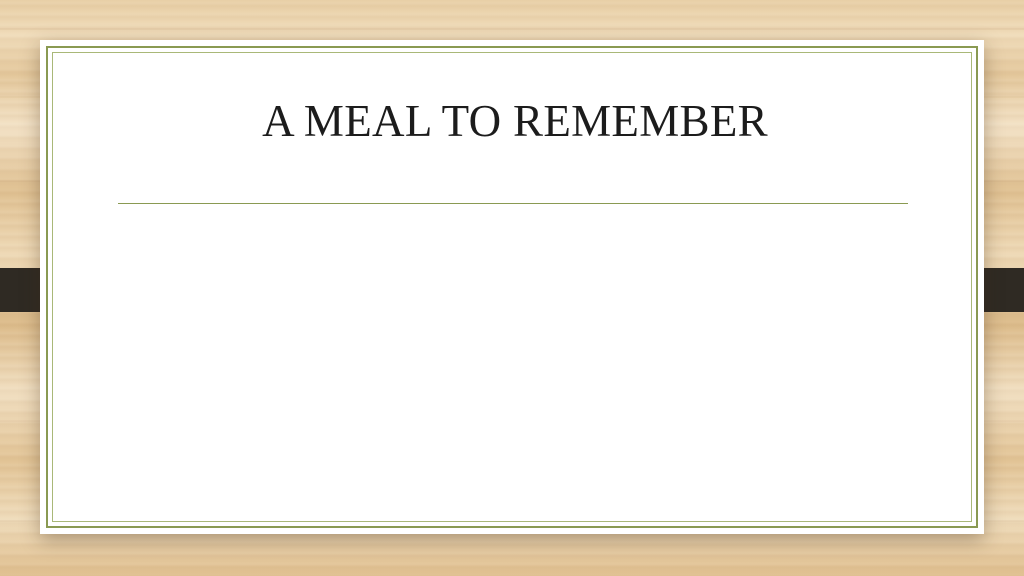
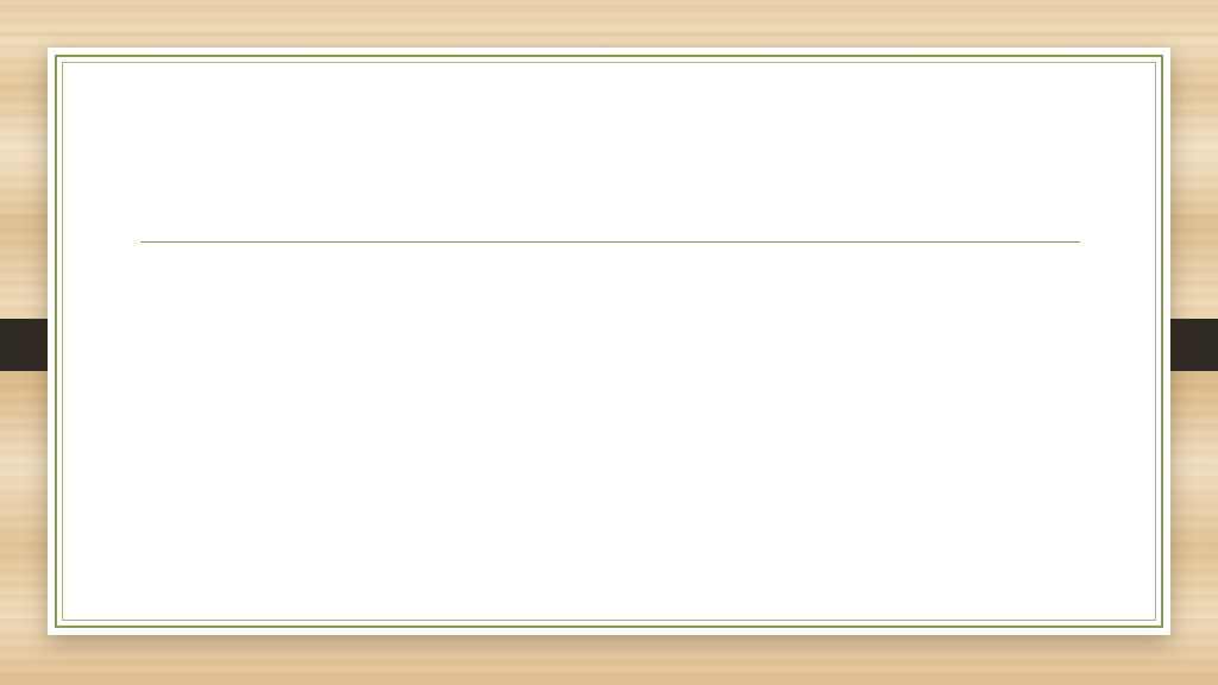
- A MEAL TO REMEMBER
